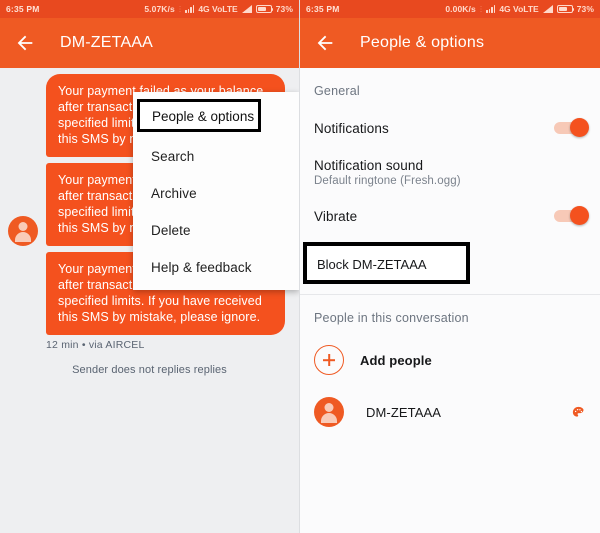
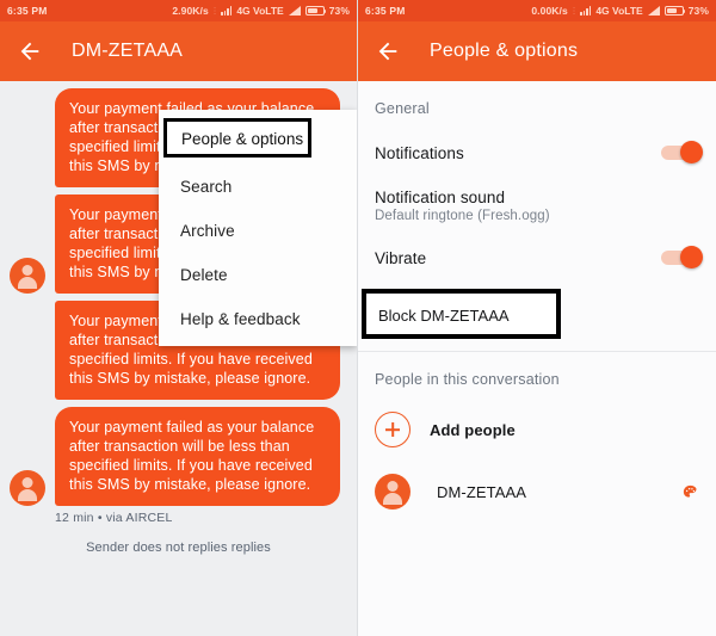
  6:35 PM
- 5.07K/s
+ 2.90K/s
  ⫶
  4G VoLTE
  73%
  DM-ZETAAA
+ Your payment failed as your balance after transaction will be less than specified limits. If you have received this SMS by mistake, please ignore.
  12 min • via AIRCEL
  Sender does not replies replies
  Search
  Archive
  Delete
  Help & feedback
  People & options
  6:35 PM
  0.00K/s
  ⫶
  4G VoLTE
  73%
  People & options
  General
  Notifications
  Notification sound
  Default ringtone (Fresh.ogg)
  Vibrate
  Block DM-ZETAAA
  People in this conversation
  Add people
  DM-ZETAAA
